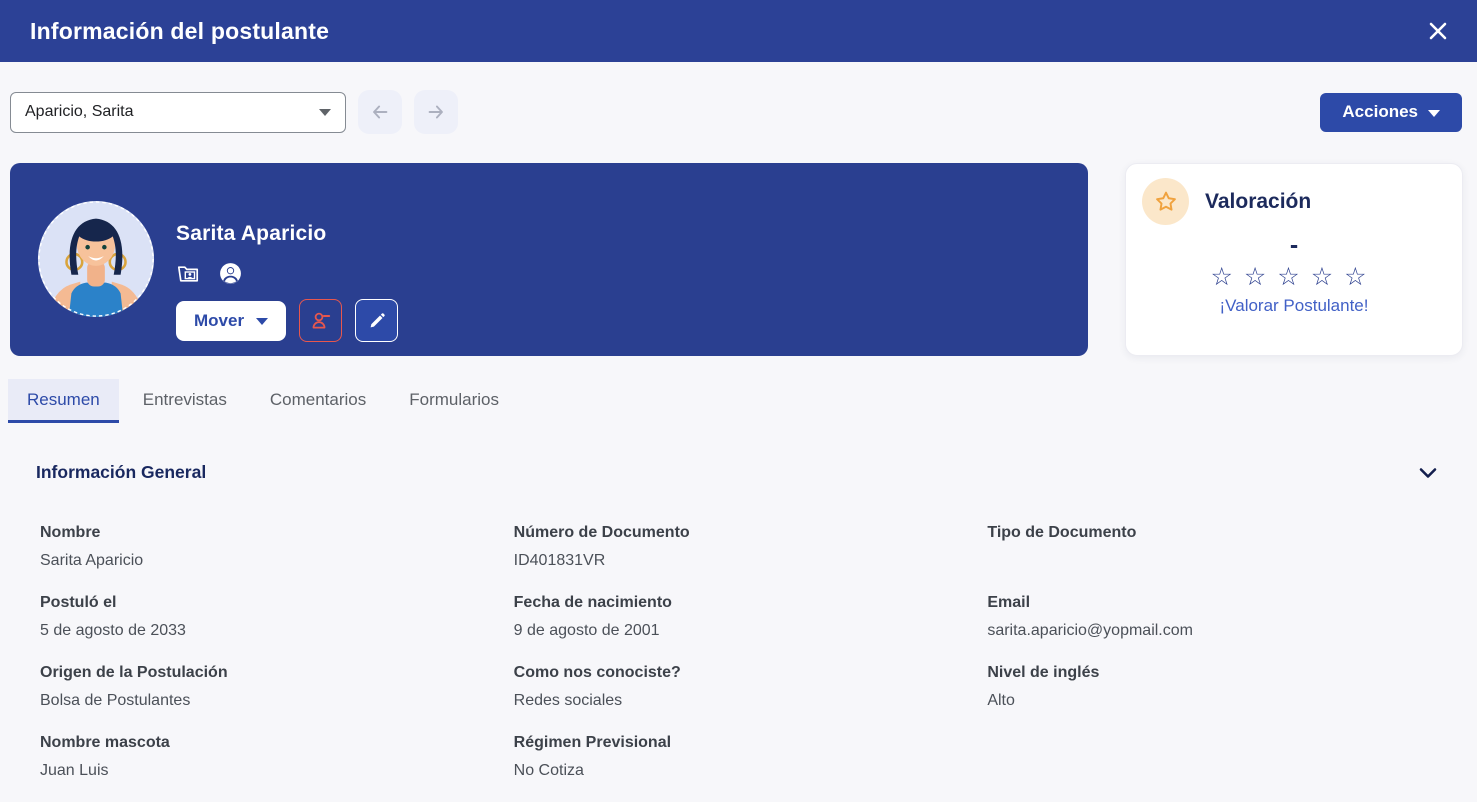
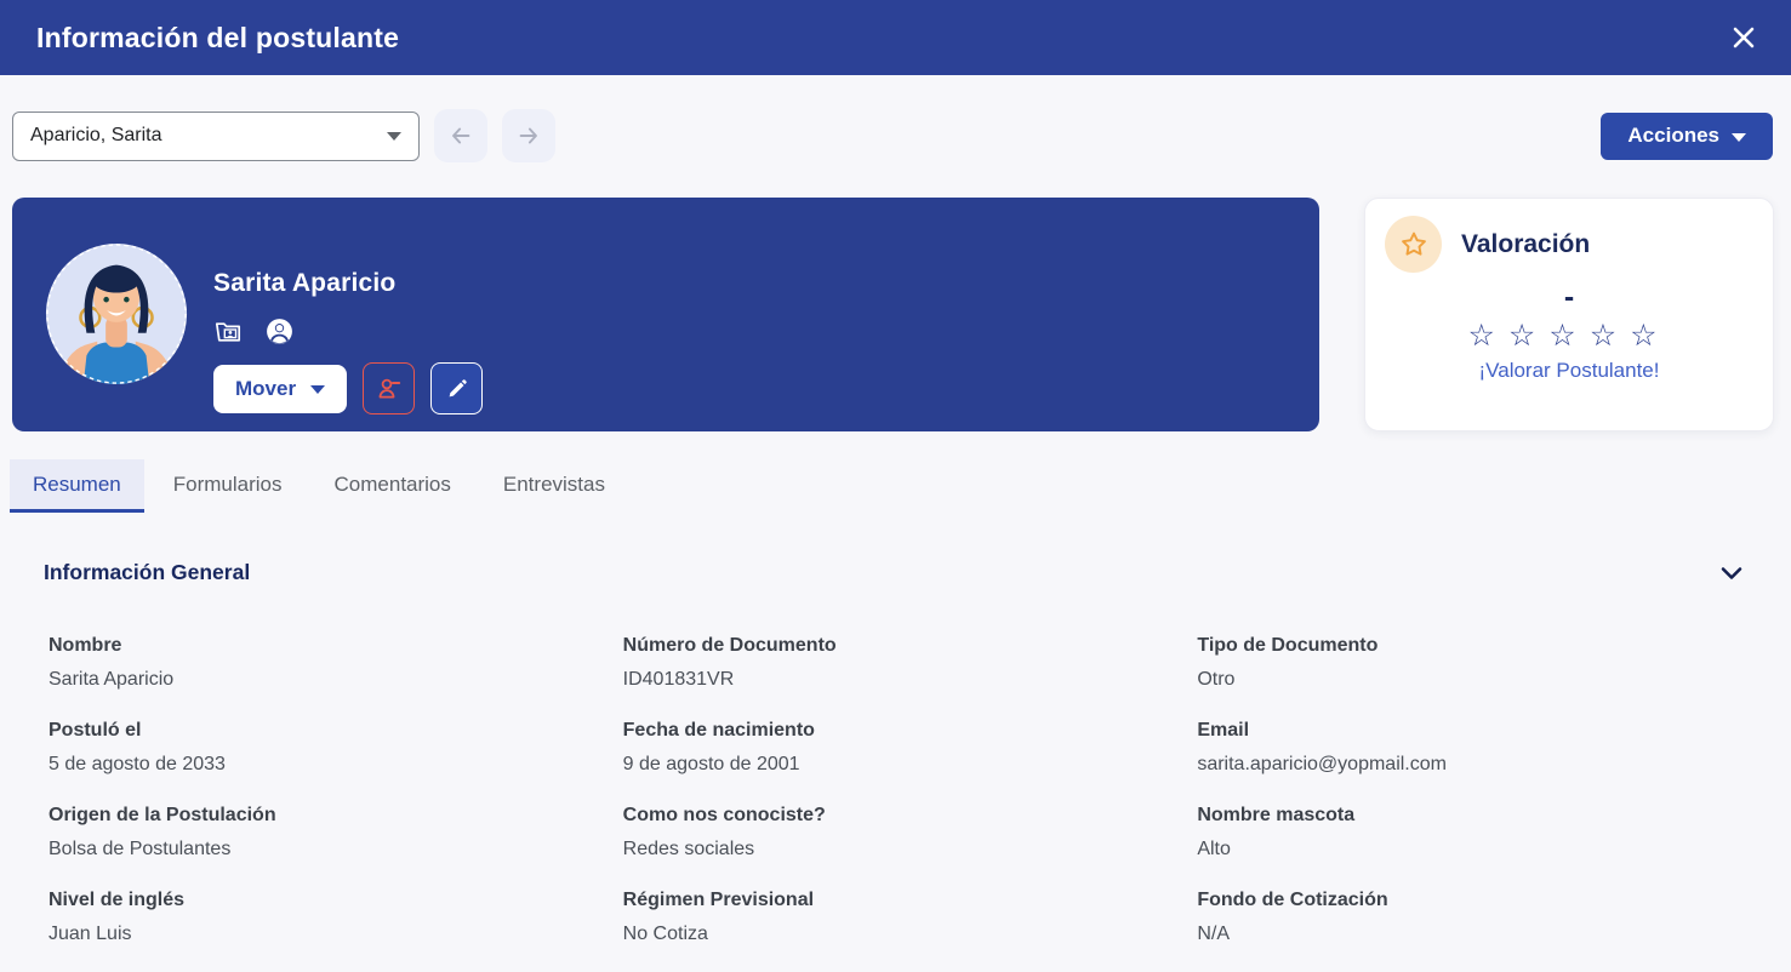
  Información del postulante
  Aparicio, Sarita
  Acciones
  Sarita Aparicio
  Mover
  Valoración
  -
  ☆☆☆☆☆
  ¡Valorar Postulante!
  Resumen
- Entrevistas
+ Formularios
  Comentarios
- Formularios
+ Entrevistas
  Información General
  Nombre
  Sarita Aparicio
  Número de Documento
  ID401831VR
  Tipo de Documento
+ Otro
  Postuló el
  5 de agosto de 2033
  Fecha de nacimiento
  9 de agosto de 2001
  Email
  sarita.aparicio@yopmail.com
  Origen de la Postulación
  Bolsa de Postulantes
  Como nos conociste?
  Redes sociales
- Nivel de inglés
+ Nombre mascota
  Alto
- Nombre mascota
+ Nivel de inglés
  Juan Luis
  Régimen Previsional
  No Cotiza
+ Fondo de Cotización
+ N/A
